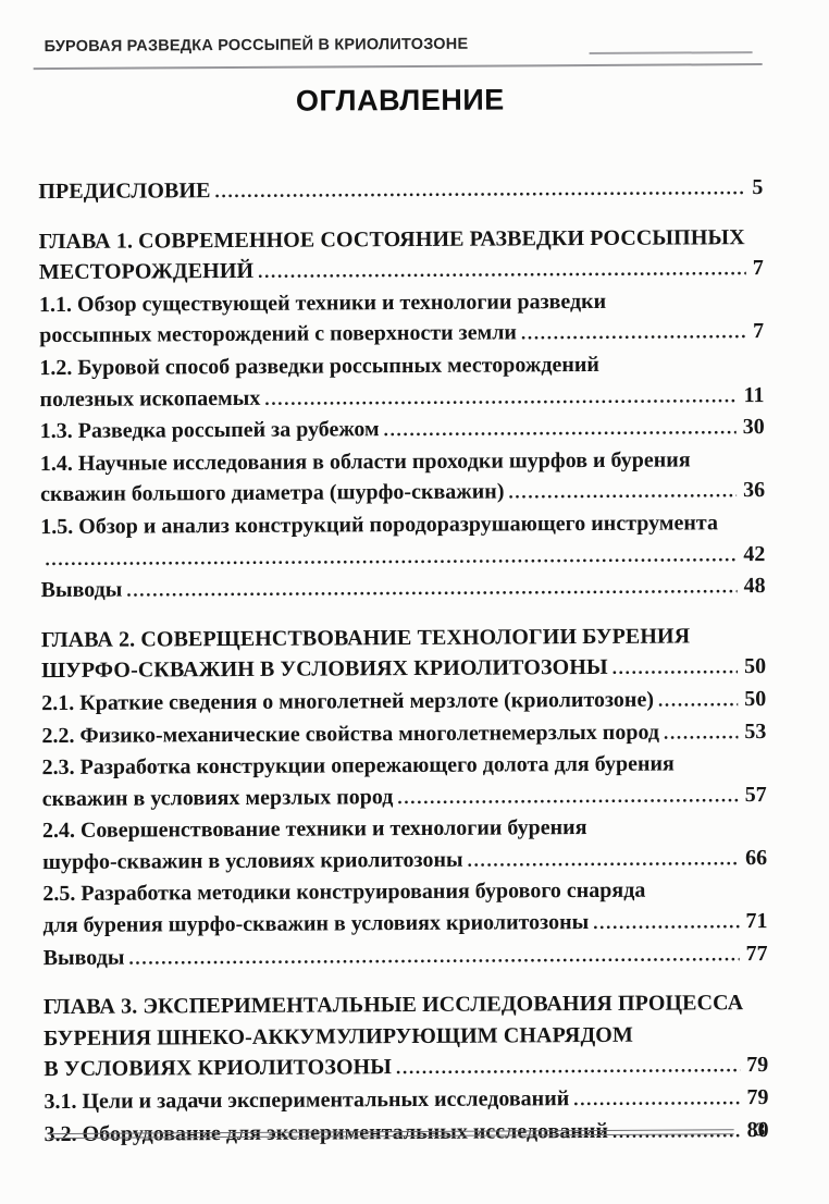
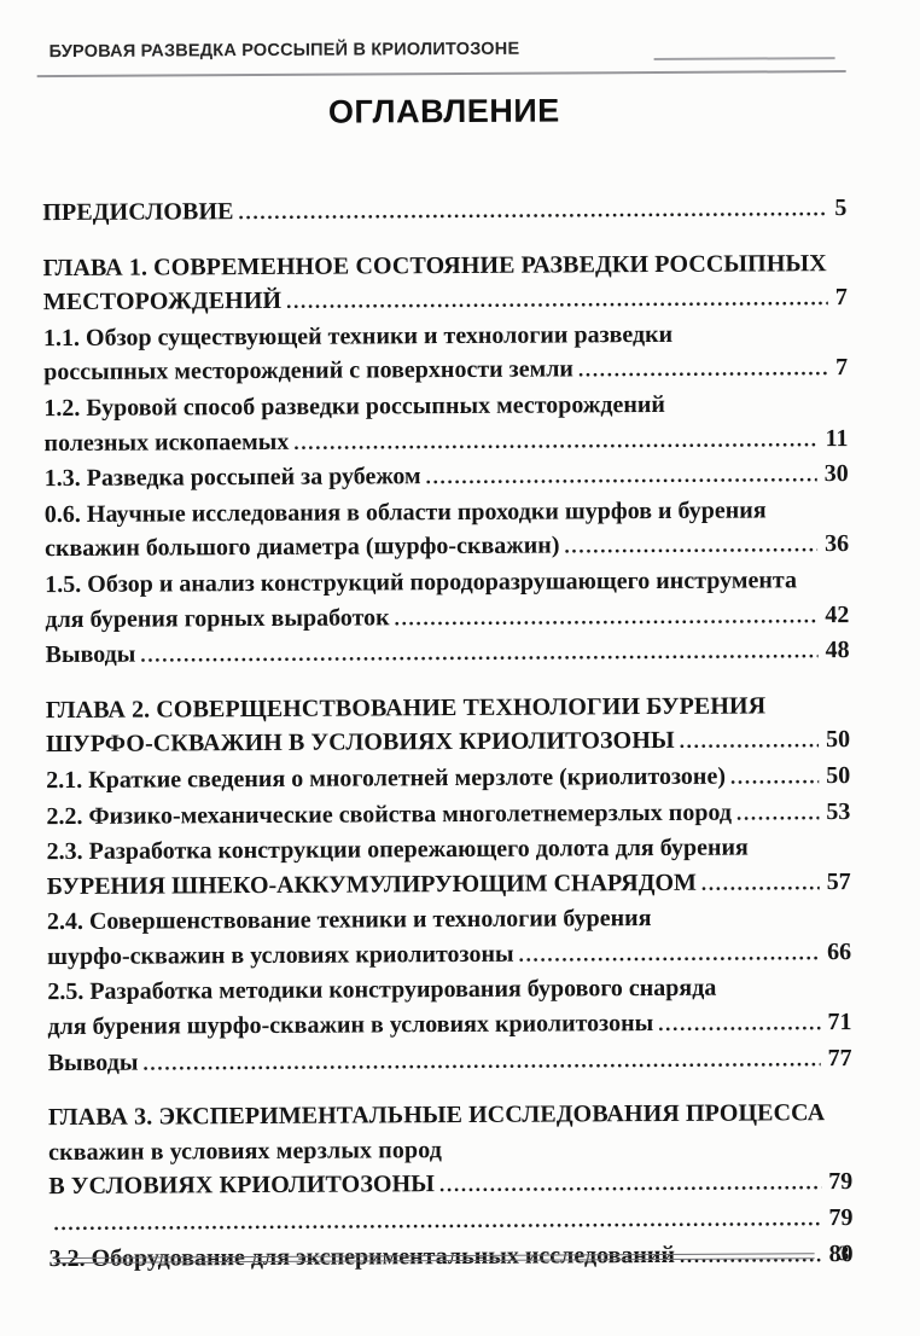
  БУРОВАЯ РАЗВЕДКА РОССЫПЕЙ В КРИОЛИТОЗОНЕ
  ОГЛАВЛЕНИЕ
  ПРЕДИСЛОВИЕ
  5
  ГЛАВА 1. СОВРЕМЕННОЕ СОСТОЯНИЕ РАЗВЕДКИ РОССЫПНЫХ
  МЕСТОРОЖДЕНИЙ
  7
  1.1. Обзор существующей техники и технологии разведки
  россыпных месторождений с поверхности земли
  7
  1.2. Буровой способ разведки россыпных месторождений
  полезных ископаемых
  11
  1.3. Разведка россыпей за рубежом
  30
- 1.4. Научные исследования в области проходки шурфов и бурения
+ 0.6. Научные исследования в области проходки шурфов и бурения
  скважин большого диаметра (шурфо-скважин)
  36
  1.5. Обзор и анализ конструкций породоразрушающего инструмента
+ для бурения горных выработок
  42
  Выводы
  48
  ГЛАВА 2. СОВЕРЩЕНСТВОВАНИЕ ТЕХНОЛОГИИ БУРЕНИЯ
  ШУРФО-СКВАЖИН В УСЛОВИЯХ КРИОЛИТОЗОНЫ
  50
  2.1. Краткие сведения о многолетней мерзлоте (криолитозоне)
  50
  2.2. Физико-механические свойства многолетнемерзлых пород
  53
  2.3. Разработка конструкции опережающего долота для бурения
- скважин в условиях мерзлых пород
+ БУРЕНИЯ ШНЕКО-АККУМУЛИРУЮЩИМ СНАРЯДОМ
  57
  2.4. Совершенствование техники и технологии бурения
  шурфо-скважин в условиях криолитозоны
  66
  2.5. Разработка методики конструирования бурового снаряда
  для бурения шурфо-скважин в условиях криолитозоны
  71
  Выводы
  77
  ГЛАВА 3. ЭКСПЕРИМЕНТАЛЬНЫЕ ИССЛЕДОВАНИЯ ПРОЦЕССА
- БУРЕНИЯ ШНЕКО-АККУМУЛИРУЮЩИМ СНАРЯДОМ
+ скважин в условиях мерзлых пород
  В УСЛОВИЯХ КРИОЛИТОЗОНЫ
  79
- 3.1. Цели и задачи экспериментальных исследований
  79
  3.2. Оборудование для экспериментальных исследований
  80
  3
